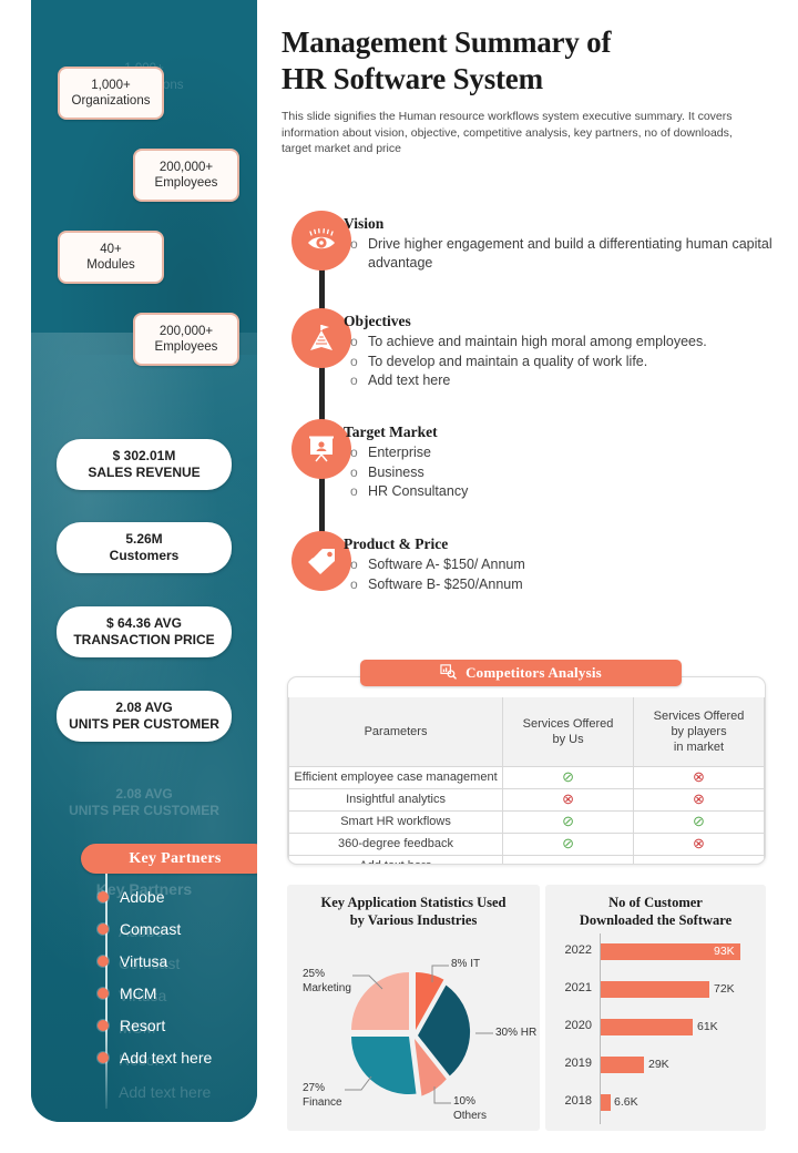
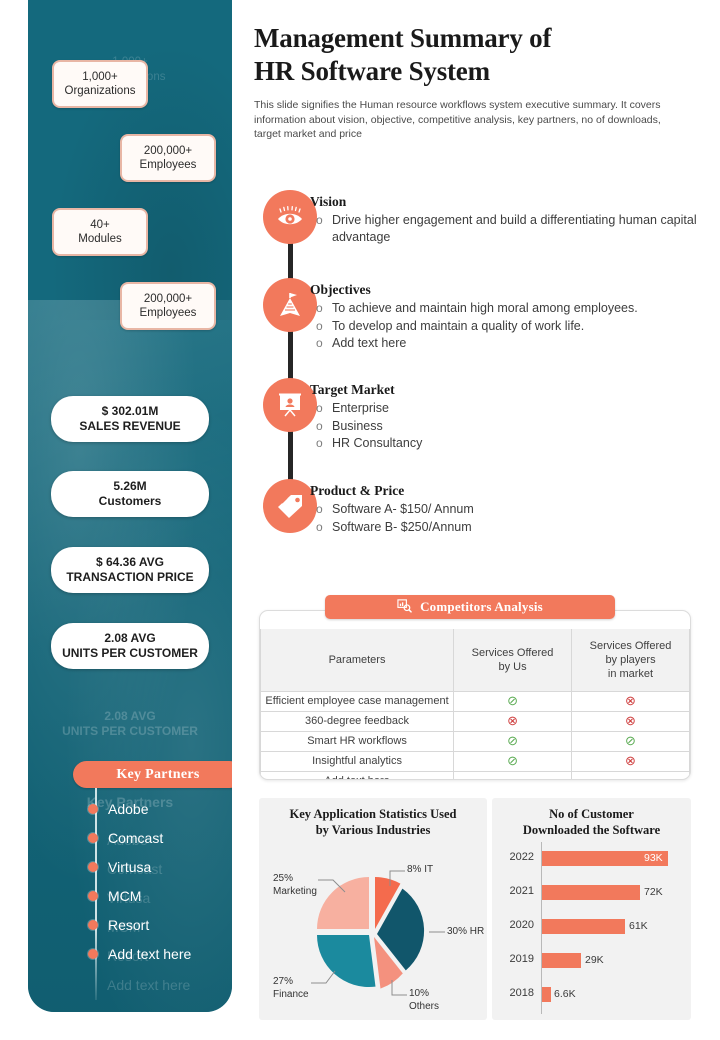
  1,000+
  Organizations
  200,000+
  Employees
  40+
  Modules
  200,000+
  Employees
  $ 302.01M
  SALES REVENUE
  5.26M
  Customers
  $ 64.36 AVG
  TRANSACTION PRICE
  2.08 AVG
  UNITS PER CUSTOMER
  2.08 AVG
  UNITS PER CUSTOMER
  Key Partners
  Key Partners
  Adobe
  Comcast
  Virtusa
  MCM
  Resort
  Add text here
  Adobe
  Comcast
  Virtusa
  MCM
  Resort
  Add text here
  Management Summary of
  HR Software System
  This slide signifies the Human resource workflows system executive summary. It covers information about vision, objective, competitive analysis, key partners, no of downloads, target market and price
  Vision
  Drive higher engagement and build a differentiating human capital advantage
  Objectives
  To achieve and maintain high moral among employees.
  To develop and maintain a quality of work life.
  Add text here
  Target Market
  Enterprise
  Business
  HR Consultancy
  Product & Price
  Software A- $150/ Annum
  Software B- $250/Annum
  Competitors Analysis
  Parameters	Services Offered by Us	Services Offered by players in market
  Efficient employee case management	⊘	⊗
- Insightful analytics	⊗	⊗
+ 360-degree feedback	⊗	⊗
  Smart HR workflows	⊘	⊘
- 360-degree feedback	⊘	⊗
+ Insightful analytics	⊘	⊗
  Key Application Statistics Used
  by Various Industries
  8% IT
  30% HR
  10%
  Others
  27%
  Finance
  25%
  Marketing
  No of Customer
  Downloaded the Software
  2022
  93K
  2021
  72K
  2020
  61K
  2019
  29K
  2018
  6.6K
